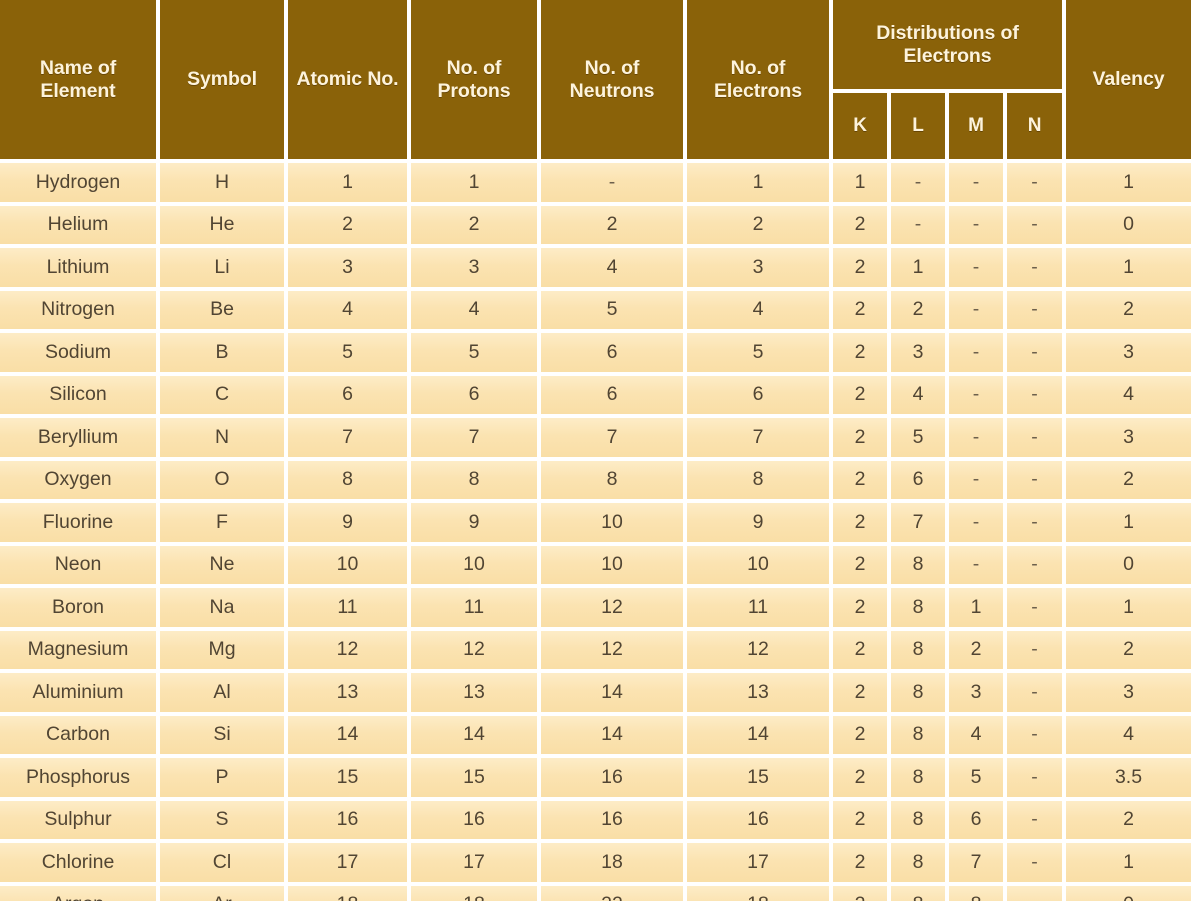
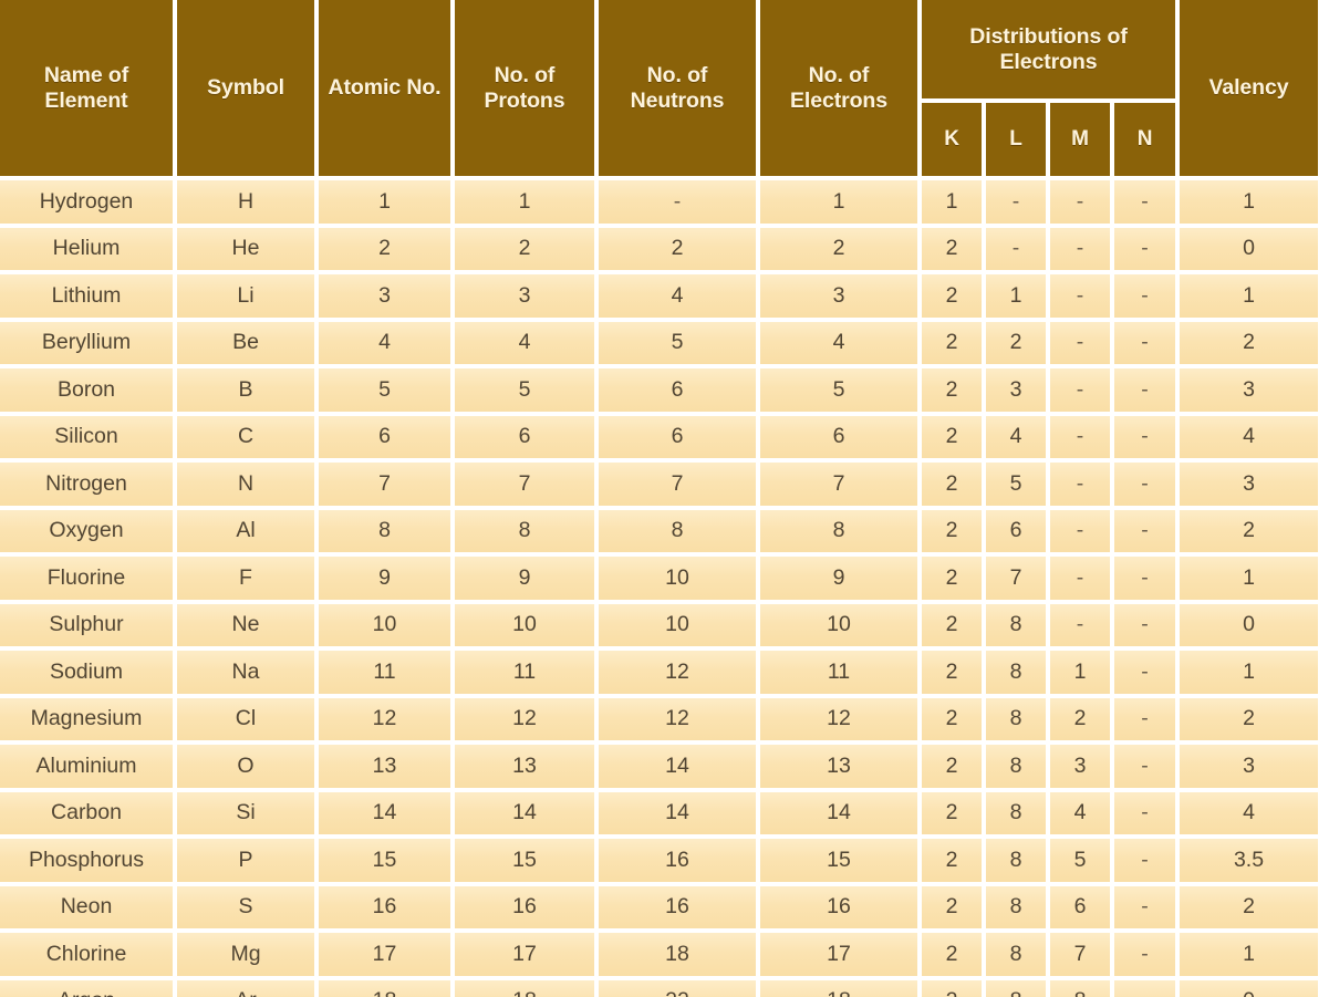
  Name of Element	Symbol	Atomic No.	No. of Protons	No. of Neutrons	No. of Electrons	Distributions of Electrons	Valency
  K	L	M	N
  Hydrogen	H	1	1	-	1	1	-	-	-	1
  Helium	He	2	2	2	2	2	-	-	-	0
  Lithium	Li	3	3	4	3	2	1	-	-	1
- Nitrogen	Be	4	4	5	4	2	2	-	-	2
+ Beryllium	Be	4	4	5	4	2	2	-	-	2
- Sodium	B	5	5	6	5	2	3	-	-	3
+ Boron	B	5	5	6	5	2	3	-	-	3
  Silicon	C	6	6	6	6	2	4	-	-	4
- Beryllium	N	7	7	7	7	2	5	-	-	3
+ Nitrogen	N	7	7	7	7	2	5	-	-	3
- Oxygen	O	8	8	8	8	2	6	-	-	2
+ Oxygen	Al	8	8	8	8	2	6	-	-	2
  Fluorine	F	9	9	10	9	2	7	-	-	1
- Neon	Ne	10	10	10	10	2	8	-	-	0
+ Sulphur	Ne	10	10	10	10	2	8	-	-	0
- Boron	Na	11	11	12	11	2	8	1	-	1
+ Sodium	Na	11	11	12	11	2	8	1	-	1
- Magnesium	Mg	12	12	12	12	2	8	2	-	2
+ Magnesium	Cl	12	12	12	12	2	8	2	-	2
- Aluminium	Al	13	13	14	13	2	8	3	-	3
+ Aluminium	O	13	13	14	13	2	8	3	-	3
  Carbon	Si	14	14	14	14	2	8	4	-	4
  Phosphorus	P	15	15	16	15	2	8	5	-	3.5
- Sulphur	S	16	16	16	16	2	8	6	-	2
+ Neon	S	16	16	16	16	2	8	6	-	2
- Chlorine	Cl	17	17	18	17	2	8	7	-	1
+ Chlorine	Mg	17	17	18	17	2	8	7	-	1
